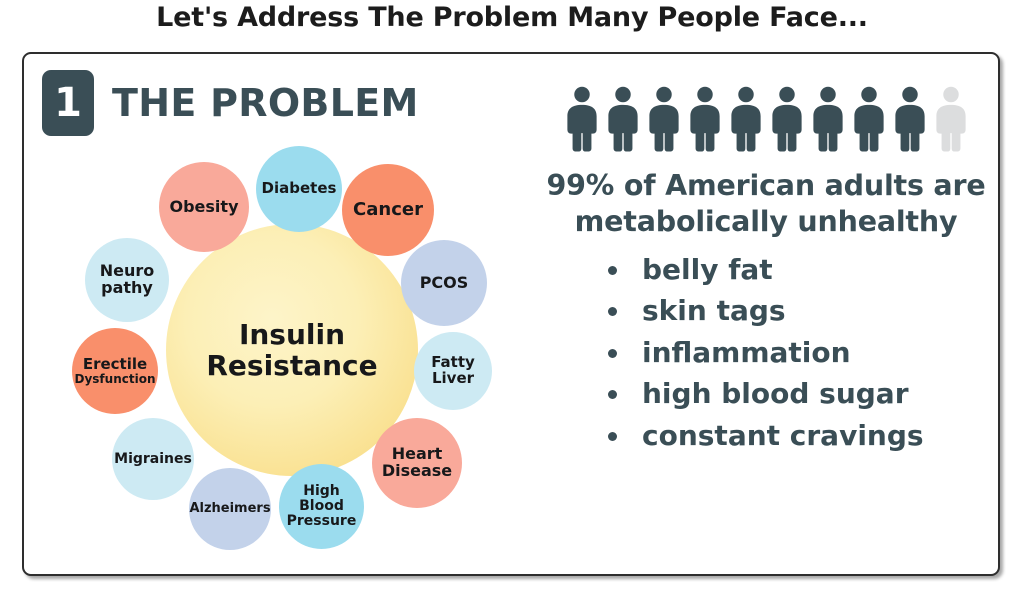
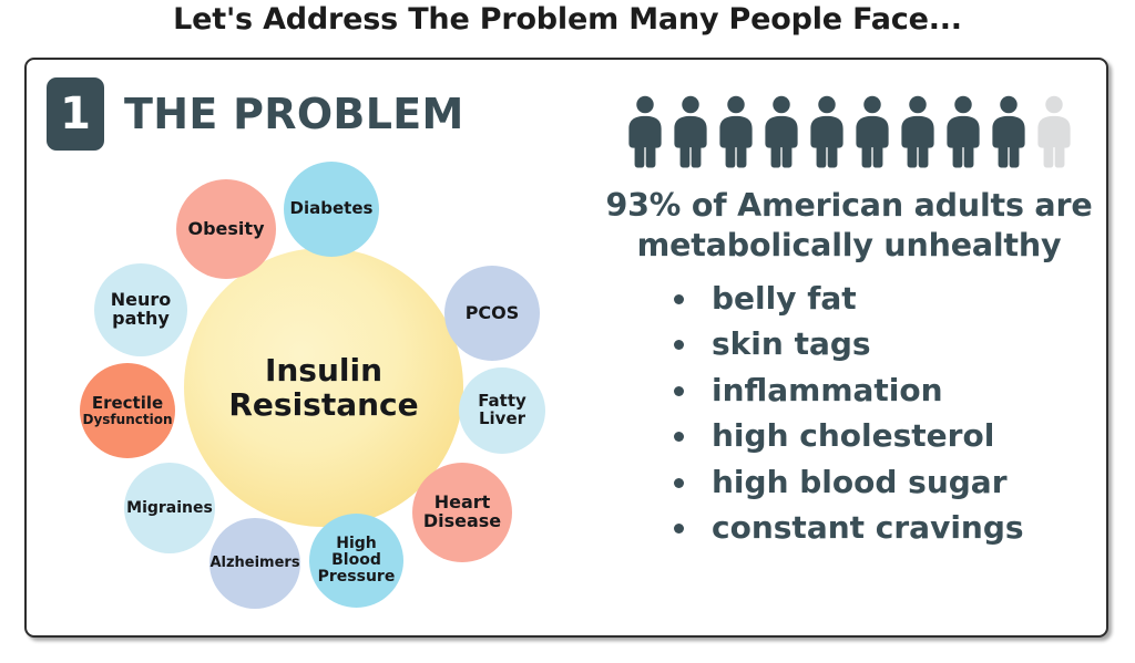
  Let's Address The Problem Many People Face...
  1
  THE PROBLEM
  Insulin
  Resistance
  Diabetes
- Cancer
  PCOS
  Fatty
  Liver
  Heart
  Disease
  High
  Blood
  Pressure
  Alzheimers
  Migraines
  Erectile
  Dysfunction
  Neuro
  pathy
  Obesity
- 99% of American adults are
+ 93% of American adults are
  metabolically unhealthy
  belly fat
  skin tags
  inflammation
+ high cholesterol
  high blood sugar
  constant cravings
